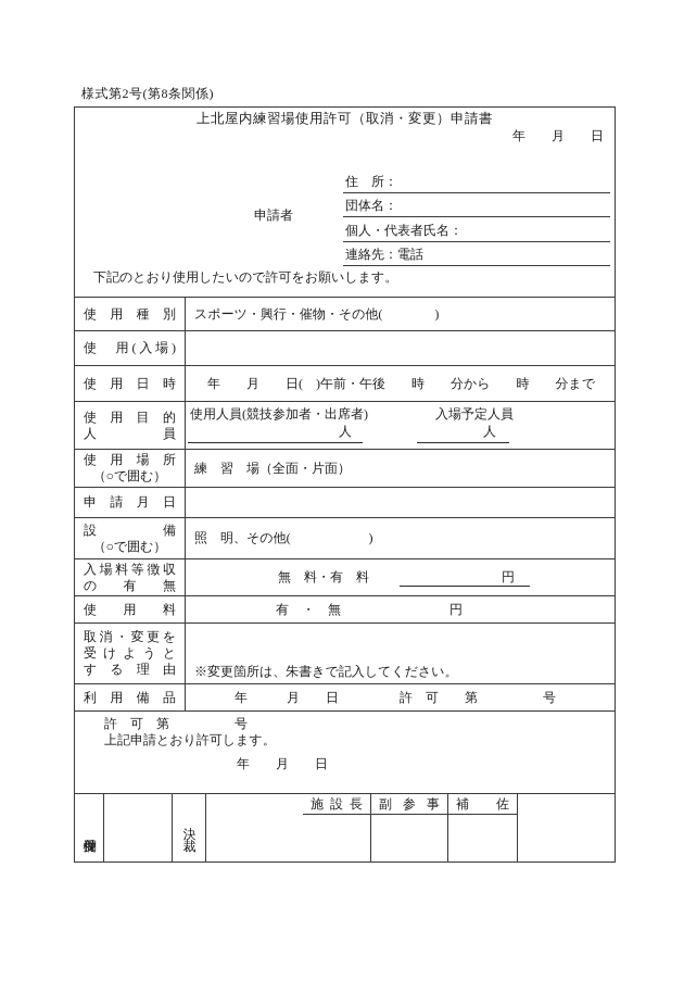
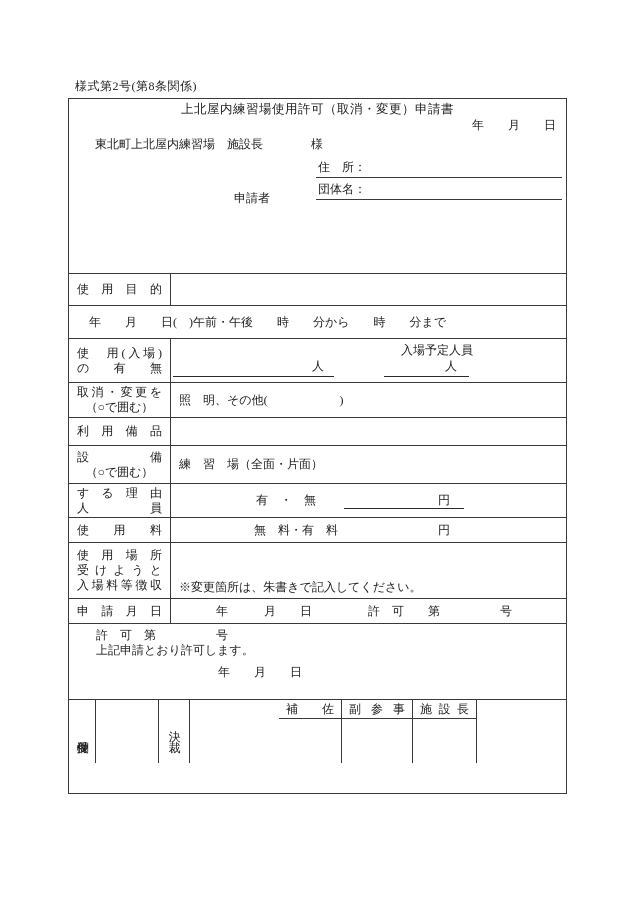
  様式第2号(第8条関係)
  上北屋内練習場使用許可（取消・変更）申請書
  年 月 日
+ 東北町上北屋内練習場 施設長 様
  申請者
  住 所：
  団体名：
- 個人・代表者氏名：
- 連絡先：電話
- 下記のとおり使用したいので許可をお願いします。
- 使用種別
- スポーツ・興行・催物・その他( )
- 使 用(入場)
+ 使用目的
- 使用日時
  年 月 日( )午前・午後 時 分から 時 分まで
- 使用目的
+ 使 用(入場)
- 人員
+ の有無
- 使用人員(競技参加者・出席者)
  入場予定人員
  人
  人
- 使用場所
+ 取消・変更を
  （○で囲む）
- 練 習 場（全面・片面）
+ 照 明、その他( )
- 申請月日
+ 利用備品
  設備
  （○で囲む）
- 照 明、その他( )
+ 練 習 場（全面・片面）
- 入場料等徴収
+ する理由
- の有無
+ 人員
- 無 料・有 料
+ 有 ・ 無
  円
  使用料
- 有 ・ 無
+ 無 料・有 料
  円
- 取消・変更を
+ 使用場所
  受けようと
- する理由
+ 入場料等徴収
  ※変更箇所は、朱書きで記入してください。
- 利用備品
+ 申請月日
  年 月 日
  許 可 第 号
  許 可 第 号
  上記申請とおり許可します。
  年 月 日
- 施設長
+ 補佐
  副参事
- 補佐
+ 施設長
